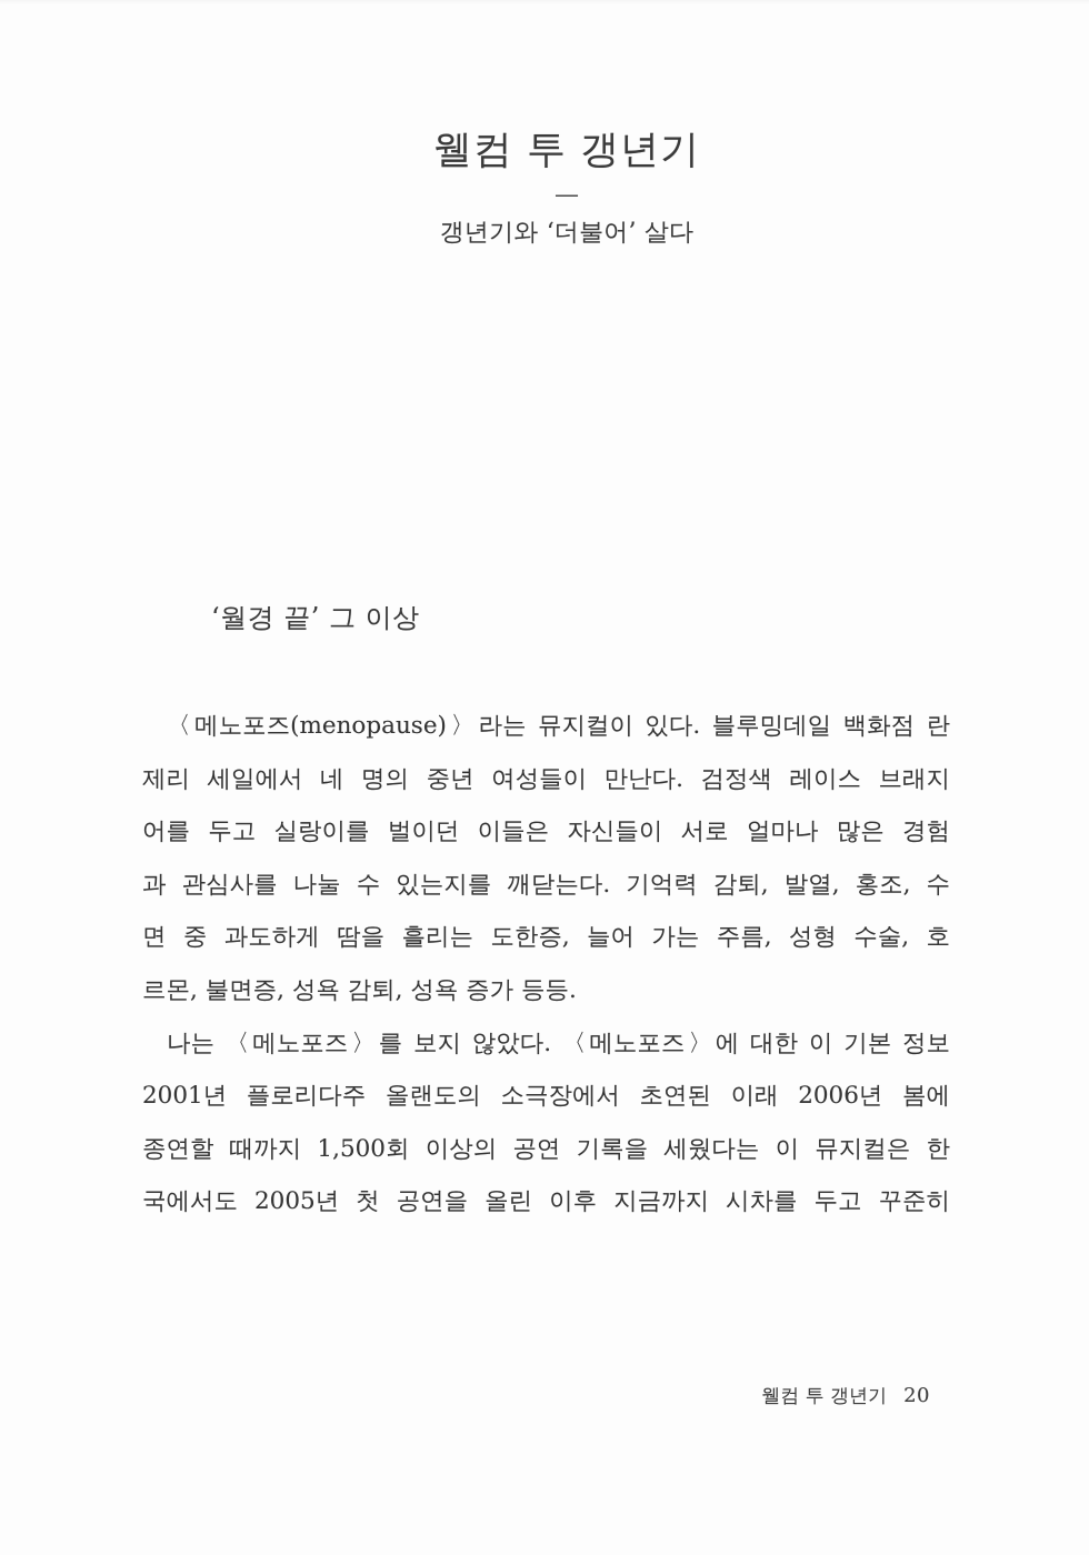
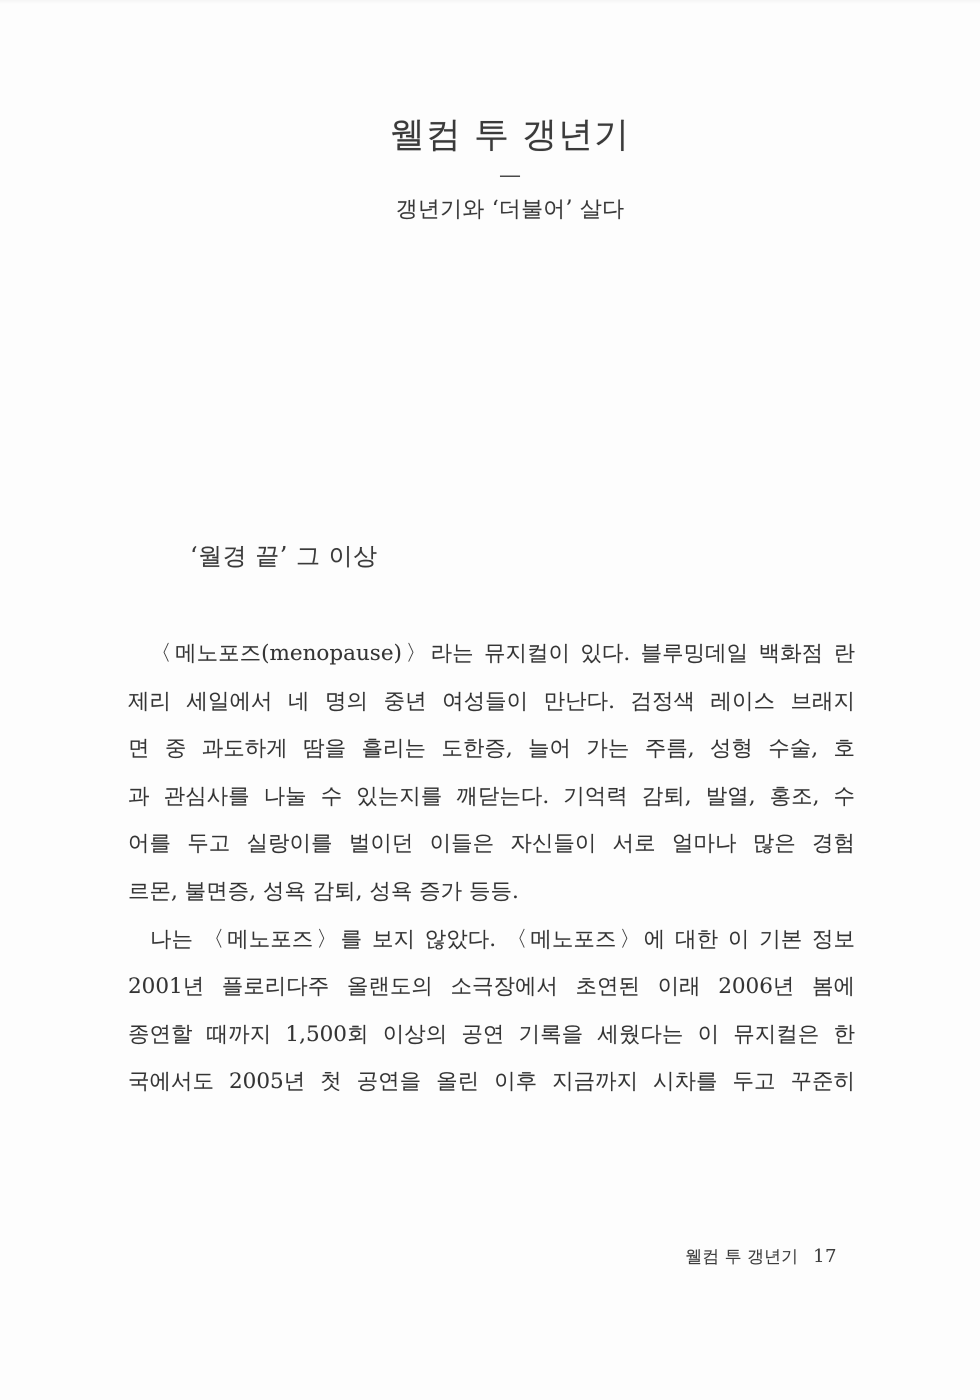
  웰컴 투 갱년기
  —
  갱년기와 ‘더불어’ 살다
  ‘월경 끝’ 그 이상
  〈메노포즈(menopause)〉라는 뮤지컬이 있다. 블루밍데일 백화점 란
  제리 세일에서 네 명의 중년 여성들이 만난다. 검정색 레이스 브래지
- 어를 두고 실랑이를 벌이던 이들은 자신들이 서로 얼마나 많은 경험
+ 면 중 과도하게 땀을 흘리는 도한증, 늘어 가는 주름, 성형 수술, 호
  과 관심사를 나눌 수 있는지를 깨닫는다. 기억력 감퇴, 발열, 홍조, 수
- 면 중 과도하게 땀을 흘리는 도한증, 늘어 가는 주름, 성형 수술, 호
+ 어를 두고 실랑이를 벌이던 이들은 자신들이 서로 얼마나 많은 경험
  르몬, 불면증, 성욕 감퇴, 성욕 증가 등등.
  나는 〈메노포즈〉를 보지 않았다. 〈메노포즈〉에 대한 이 기본 정보
  2001년 플로리다주 올랜도의 소극장에서 초연된 이래 2006년 봄에
  종연할 때까지 1,500회 이상의 공연 기록을 세웠다는 이 뮤지컬은 한
  국에서도 2005년 첫 공연을 올린 이후 지금까지 시차를 두고 꾸준히
  웰컴 투 갱년기
- 20
+ 17
